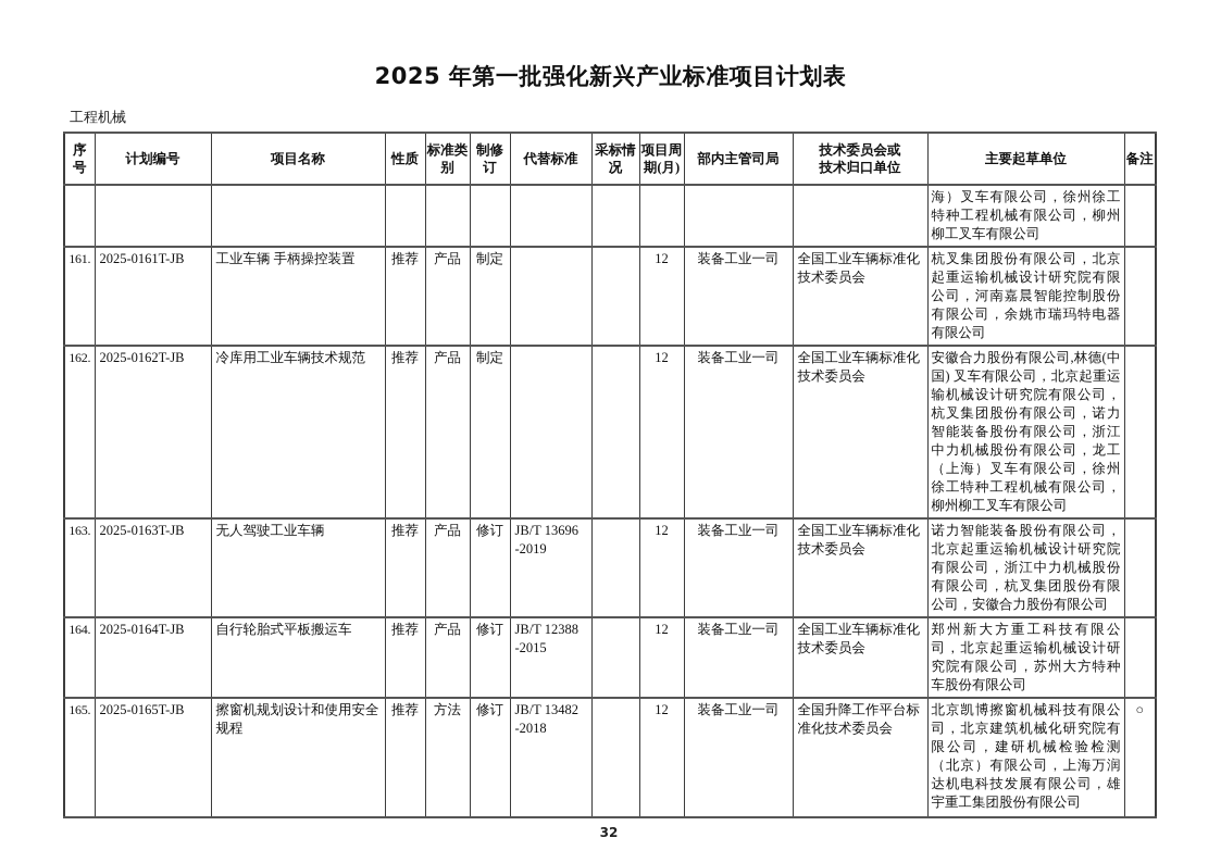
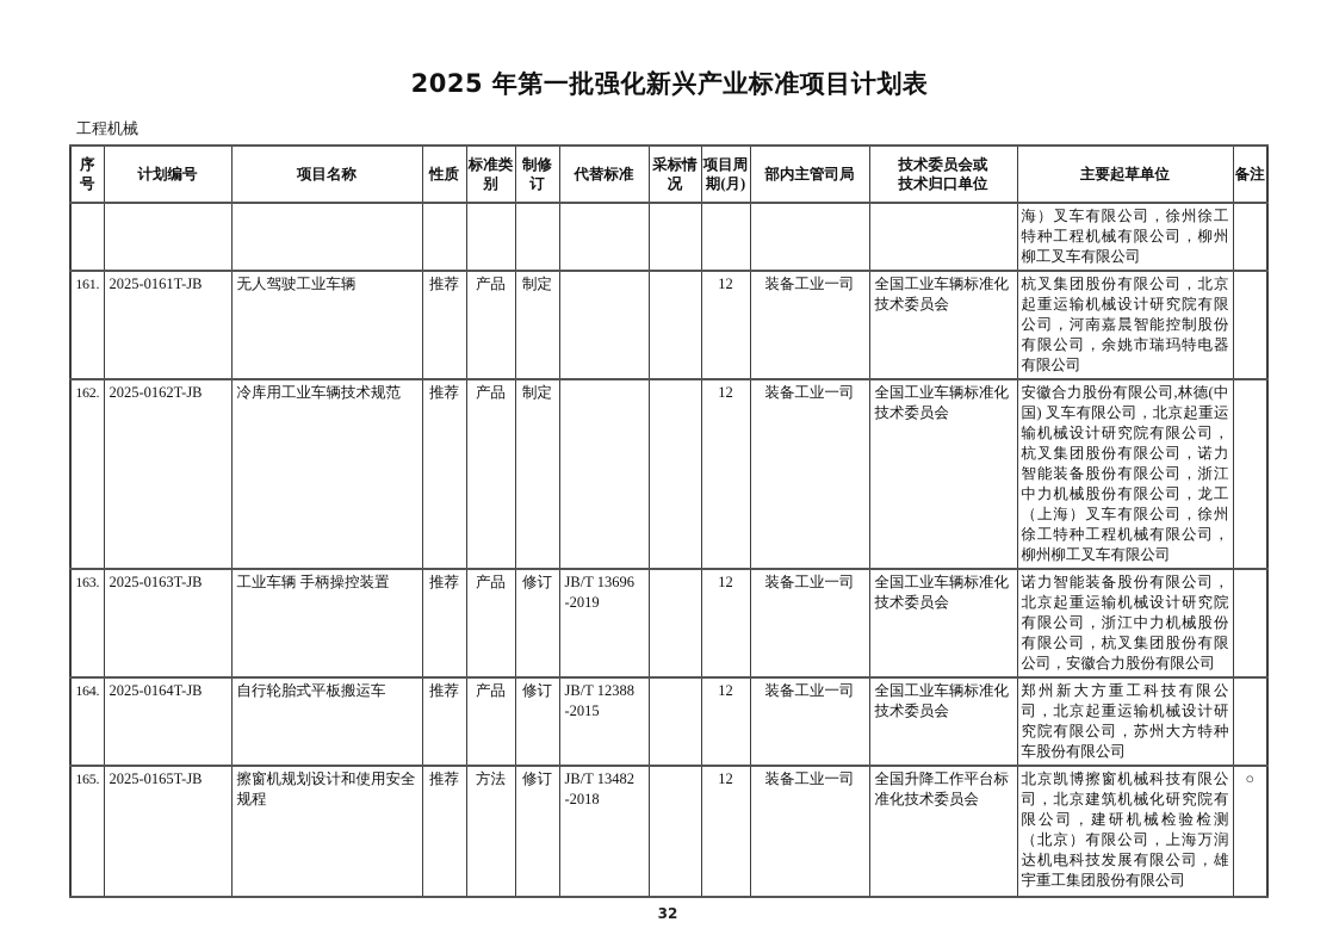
  2025 年第一批强化新兴产业标准项目计划表
  工程机械
  序号	计划编号	项目名称	性质	标准类别	制修订	代替标准	采标情况	项目周期(月)	部内主管司局	技术委员会或 技术归口单位	主要起草单位	备注
  											海）叉车有限公司，徐州徐工特种工程机械有限公司，柳州柳工叉车有限公司
- 161.	2025-0161T-JB	工业车辆 手柄操控装置	推荐	产品	制定			12	装备工业一司	全国工业车辆标准化技术委员会	杭叉集团股份有限公司，北京起重运输机械设计研究院有限公司，河南嘉晨智能控制股份有限公司，余姚市瑞玛特电器有限公司
+ 161.	2025-0161T-JB	无人驾驶工业车辆	推荐	产品	制定			12	装备工业一司	全国工业车辆标准化技术委员会	杭叉集团股份有限公司，北京起重运输机械设计研究院有限公司，河南嘉晨智能控制股份有限公司，余姚市瑞玛特电器有限公司
  162.	2025-0162T-JB	冷库用工业车辆技术规范	推荐	产品	制定			12	装备工业一司	全国工业车辆标准化技术委员会	安徽合力股份有限公司,林德(中国) 叉车有限公司，北京起重运输机械设计研究院有限公司，杭叉集团股份有限公司，诺力智能装备股份有限公司，浙江中力机械股份有限公司，龙工（上海）叉车有限公司，徐州徐工特种工程机械有限公司，柳州柳工叉车有限公司
- 163.	2025-0163T-JB	无人驾驶工业车辆	推荐	产品	修订	JB/T 13696-2019		12	装备工业一司	全国工业车辆标准化技术委员会	诺力智能装备股份有限公司，北京起重运输机械设计研究院有限公司，浙江中力机械股份有限公司，杭叉集团股份有限公司，安徽合力股份有限公司
+ 163.	2025-0163T-JB	工业车辆 手柄操控装置	推荐	产品	修订	JB/T 13696-2019		12	装备工业一司	全国工业车辆标准化技术委员会	诺力智能装备股份有限公司，北京起重运输机械设计研究院有限公司，浙江中力机械股份有限公司，杭叉集团股份有限公司，安徽合力股份有限公司
  164.	2025-0164T-JB	自行轮胎式平板搬运车	推荐	产品	修订	JB/T 12388-2015		12	装备工业一司	全国工业车辆标准化技术委员会	郑州新大方重工科技有限公司，北京起重运输机械设计研究院有限公司，苏州大方特种车股份有限公司
  165.	2025-0165T-JB	擦窗机规划设计和使用安全规程	推荐	方法	修订	JB/T 13482-2018		12	装备工业一司	全国升降工作平台标准化技术委员会	北京凯博擦窗机械科技有限公司，北京建筑机械化研究院有限公司，建研机械检验检测（北京）有限公司，上海万润达机电科技发展有限公司，雄宇重工集团股份有限公司	○
  32
